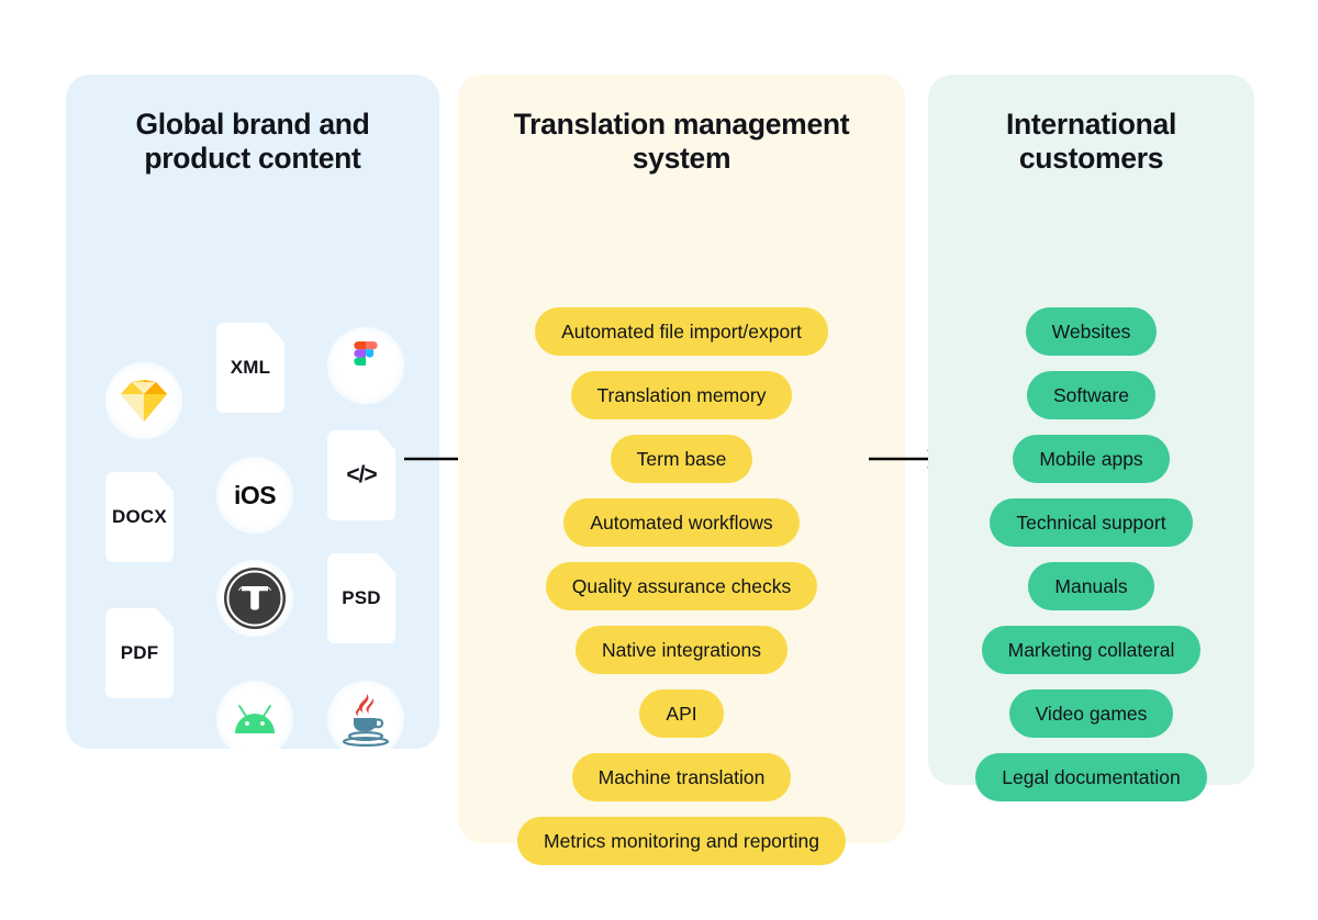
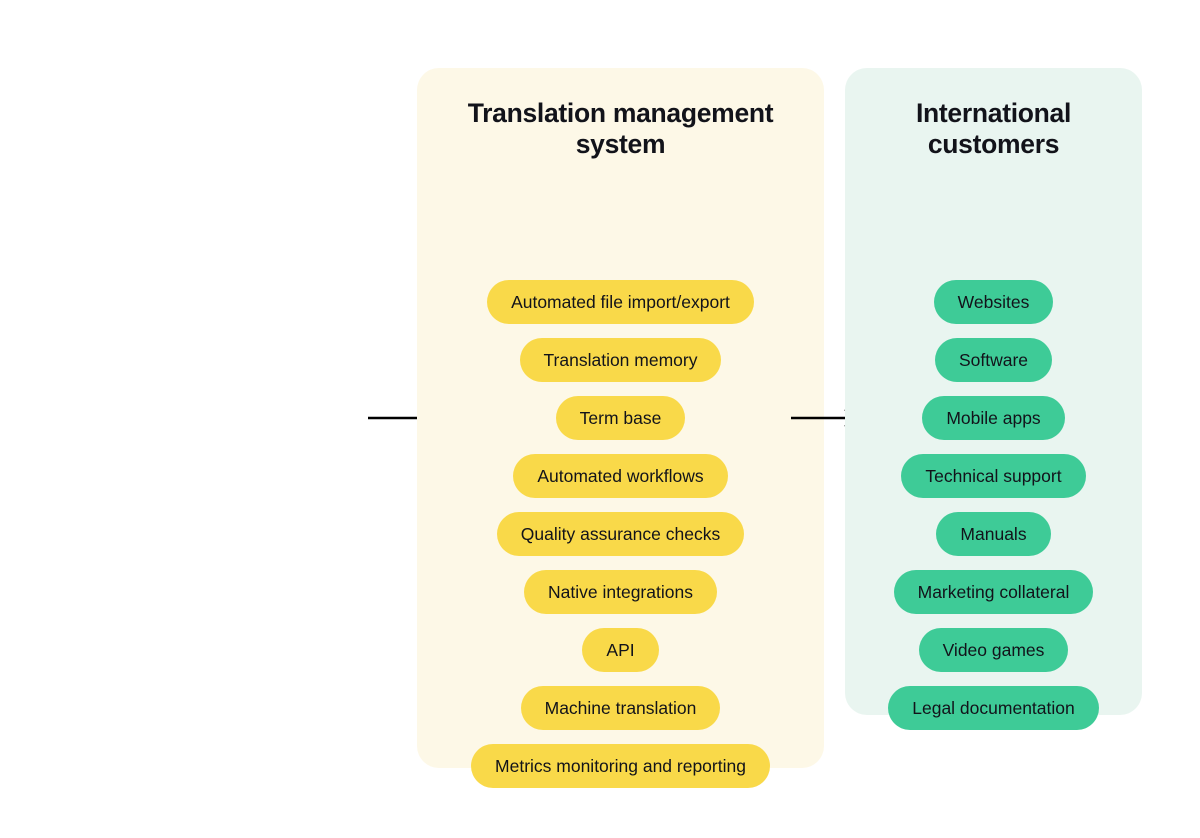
- Global brand and product content
- XML
- DOCX
- iOS
- </>
- PDF
- PSD
  Translation management system
  Automated file import/export
  Translation memory
  Term base
  Automated workflows
  Quality assurance checks
  Native integrations
  API
  Machine translation
  Metrics monitoring and reporting
  International customers
  Websites
  Software
  Mobile apps
  Technical support
  Manuals
  Marketing collateral
  Video games
  Legal documentation
